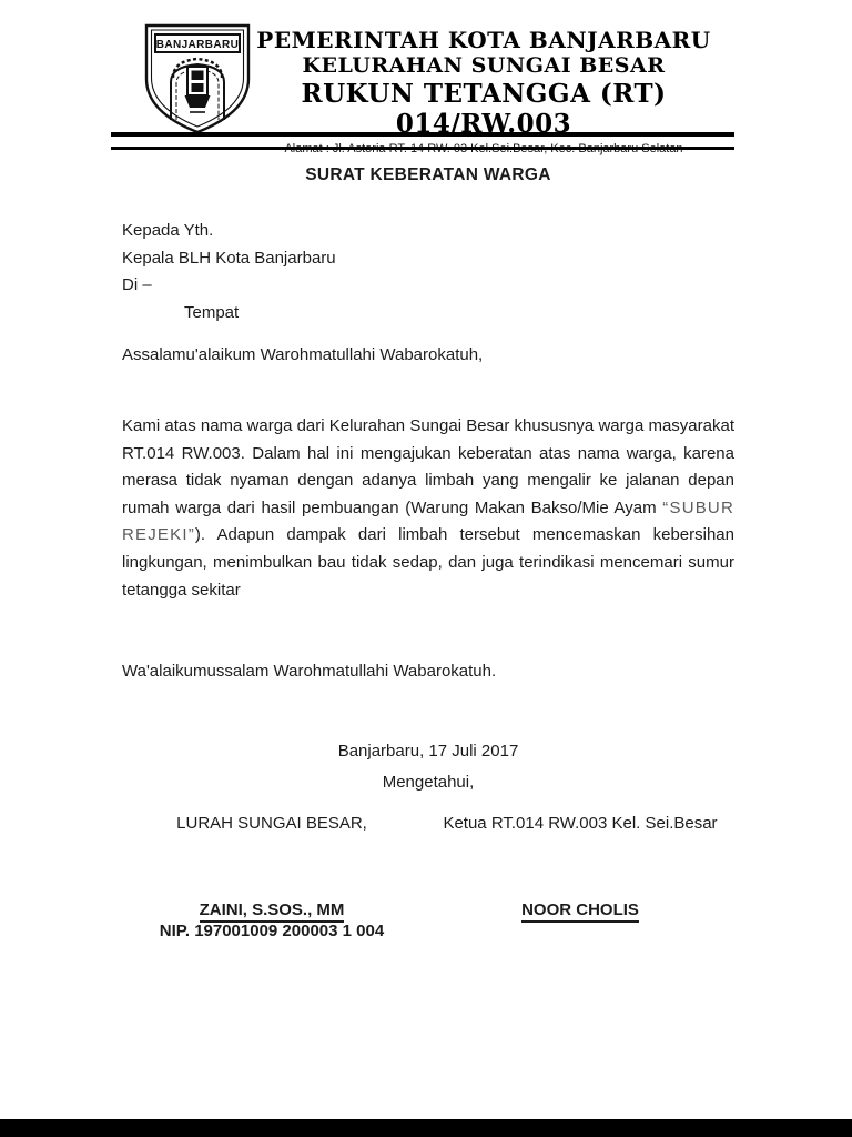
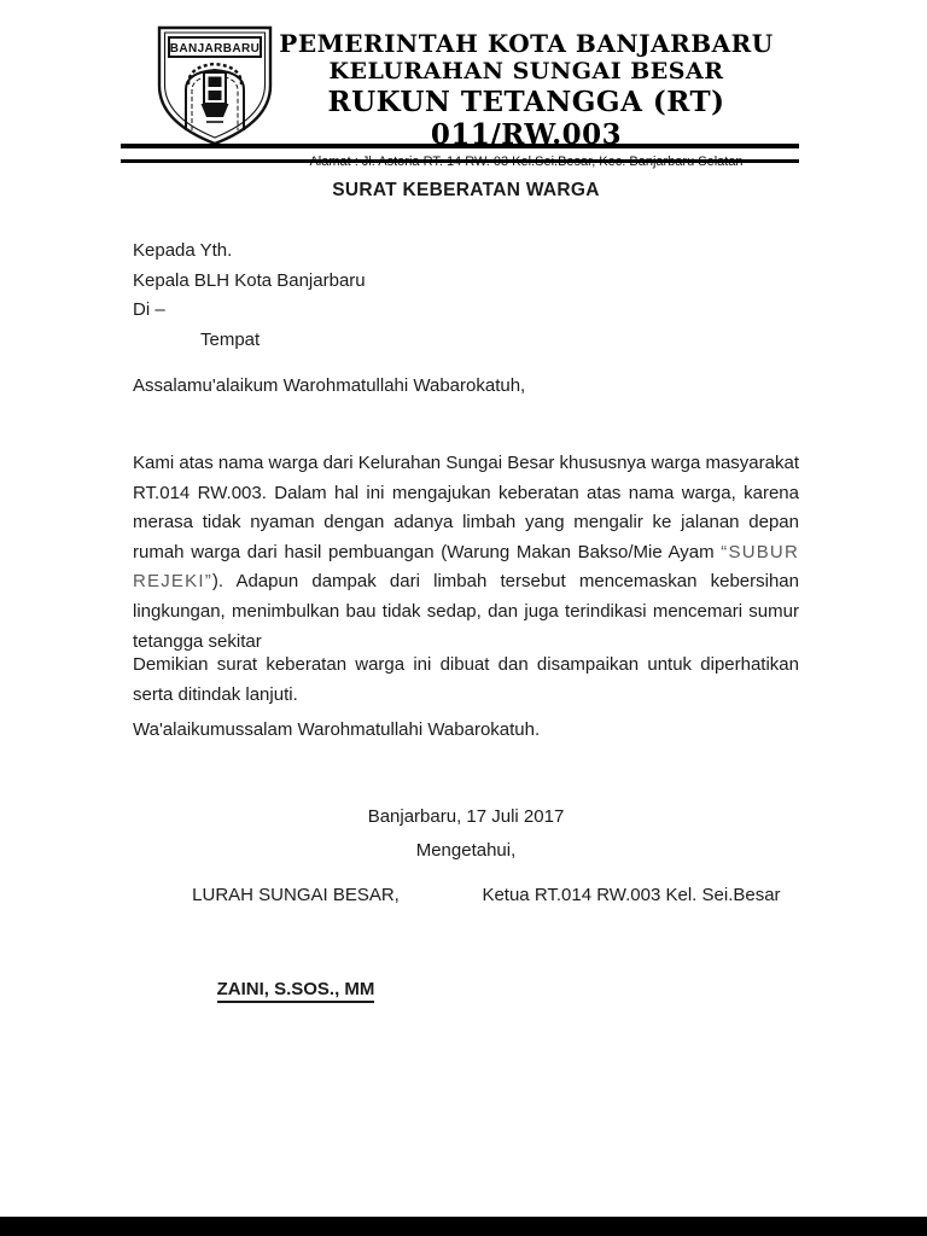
  BANJARBARU
  PEMERINTAH KOTA BANJARBARU
  KELURAHAN SUNGAI BESAR
- RUKUN TETANGGA (RT) 014/RW.003
+ RUKUN TETANGGA (RT) 011/RW.003
  Alamat : Jl. Astoria RT. 14 RW. 03 Kel.Sei.Besar, Kec. Banjarbaru Selatan
  SURAT KEBERATAN WARGA
  Kepada Yth.
  Kepala BLH Kota Banjarbaru
  Di –
  Tempat
  Assalamu'alaikum Warohmatullahi Wabarokatuh,
  Kami atas nama warga dari Kelurahan Sungai Besar khususnya warga masyarakat RT.014 RW.003. Dalam hal ini mengajukan keberatan atas nama warga, karena merasa tidak nyaman dengan adanya limbah yang mengalir ke jalanan depan rumah warga dari hasil pembuangan (Warung Makan Bakso/Mie Ayam “SUBUR REJEKI”). Adapun dampak dari limbah tersebut mencemaskan kebersihan lingkungan, menimbulkan bau tidak sedap, dan juga terindikasi mencemari sumur tetangga sekitar
+ Demikian surat keberatan warga ini dibuat dan disampaikan untuk diperhatikan serta ditindak lanjuti.
  Wa'alaikumussalam Warohmatullahi Wabarokatuh.
  Banjarbaru, 17 Juli 2017
  Mengetahui,
  LURAH SUNGAI BESAR,
  Ketua RT.014 RW.003 Kel. Sei.Besar
  ZAINI, S.SOS., MM
- NOOR CHOLIS
- NIP. 197001009 200003 1 004
